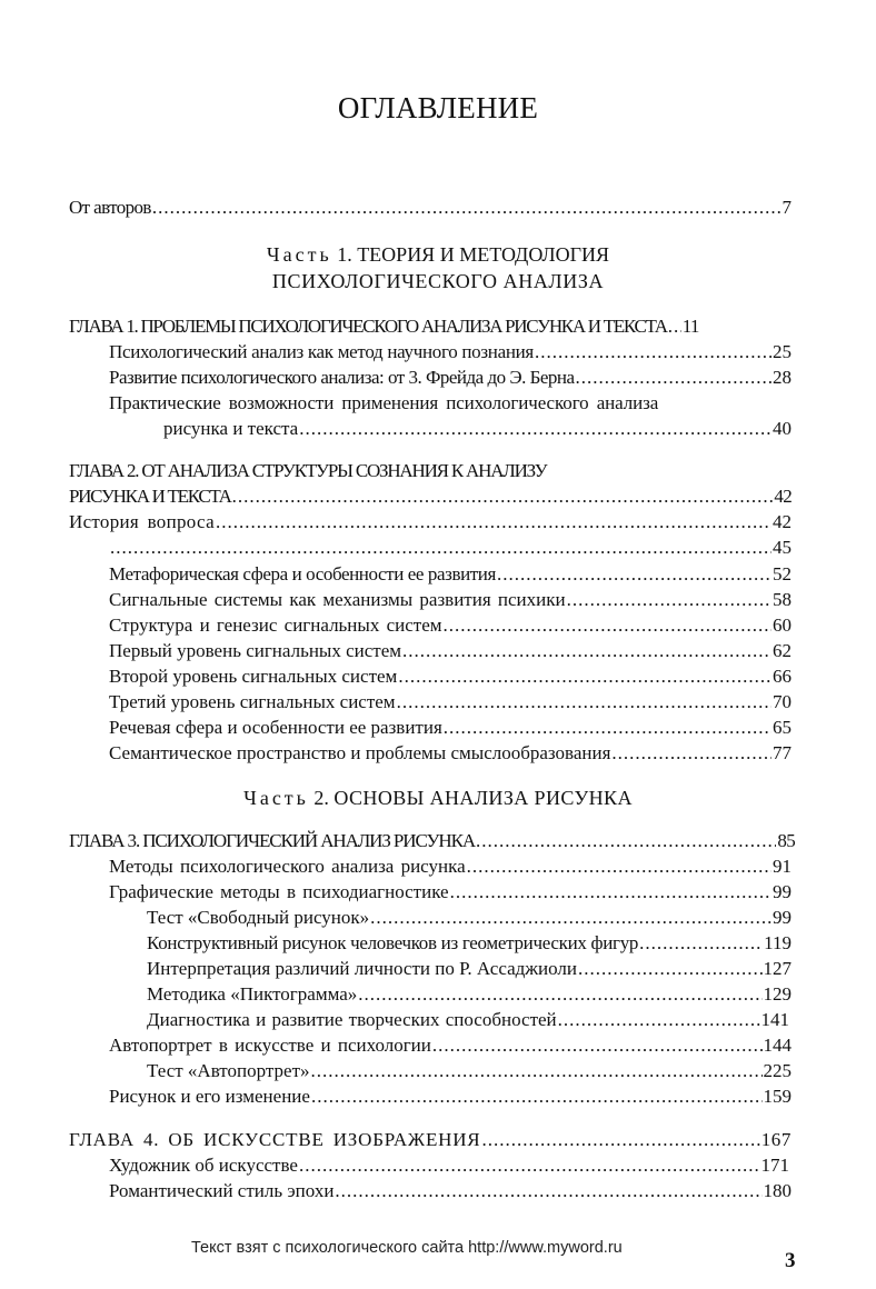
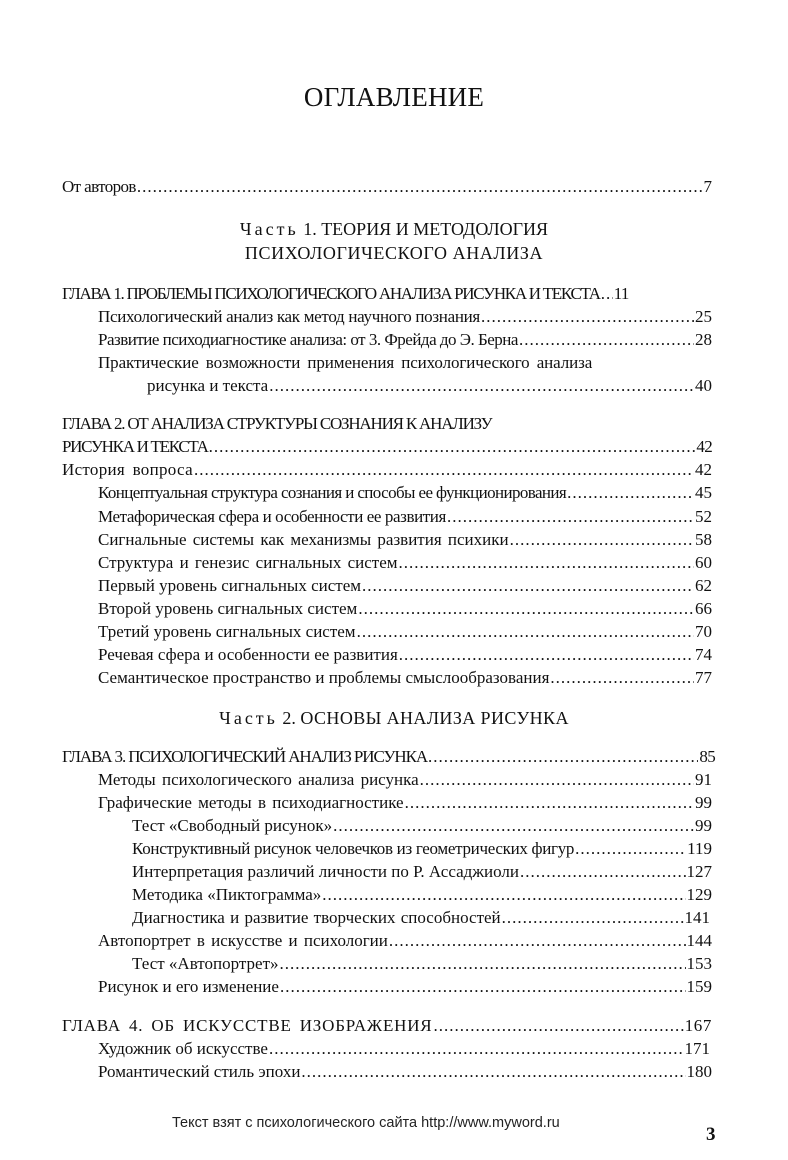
  ОГЛАВЛЕНИЕ
  От авторов
  7
  Часть 1. ТЕОРИЯ И МЕТОДОЛОГИЯ
  ПСИХОЛОГИЧЕСКОГО АНАЛИЗА
  ГЛАВА 1. ПРОБЛЕМЫ ПСИХОЛОГИЧЕСКОГО АНАЛИЗА РИСУНКА И ТЕКСТА
  11
  Психологический анализ как метод научного познания
  25
- Развитие психологического анализа: от 3. Фрейда до Э. Берна
+ Развитие психодиагностике анализа: от 3. Фрейда до Э. Берна
  28
  Практические возможности применения психологического анализа
  рисунка и текста
  40
  ГЛАВА 2. ОТ АНАЛИЗА СТРУКТУРЫ СОЗНАНИЯ К АНАЛИЗУ
  РИСУНКА И ТЕКСТА
  42
  История вопроса
  42
+ Концептуальная структура сознания и способы ее функционирования
  45
  Метафорическая сфера и особенности ее развития
  52
  Сигнальные системы как механизмы развития психики
  58
  Структура и генезис сигнальных систем
  60
  Первый уровень сигнальных систем
  62
  Второй уровень сигнальных систем
  66
  Третий уровень сигнальных систем
  70
  Речевая сфера и особенности ее развития
- 65
+ 74
  Семантическое пространство и проблемы смыслообразования
  77
  Часть 2. ОСНОВЫ АНАЛИЗА РИСУНКА
  ГЛАВА 3. ПСИХОЛОГИЧЕСКИЙ АНАЛИЗ РИСУНКА
  85
  Методы психологического анализа рисунка
  91
  Графические методы в психодиагностике
  99
  Тест «Свободный рисунок»
  99
  Конструктивный рисунок человечков из геометрических фигур
  119
  Интерпретация различий личности по Р. Ассаджиоли
  127
  Методика «Пиктограмма»
  129
  Диагностика и развитие творческих способностей
  141
  Автопортрет в искусстве и психологии
  144
  Тест «Автопортрет»
- 225
+ 153
  Рисунок и его изменение
  159
  ГЛАВА 4. ОБ ИСКУССТВЕ ИЗОБРАЖЕНИЯ
  167
  Художник об искусстве
  171
  Романтический стиль эпохи
  180
  Текст взят с психологического сайта http://www.myword.ru
  3
